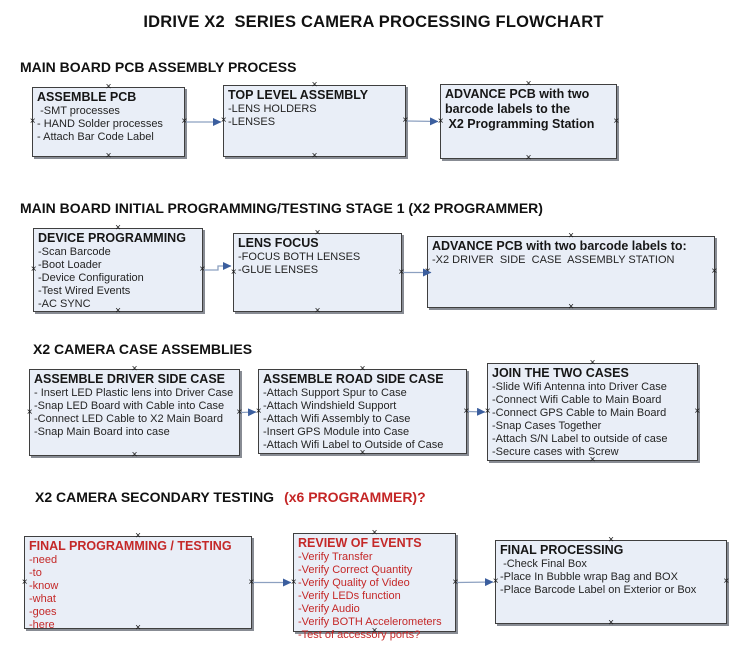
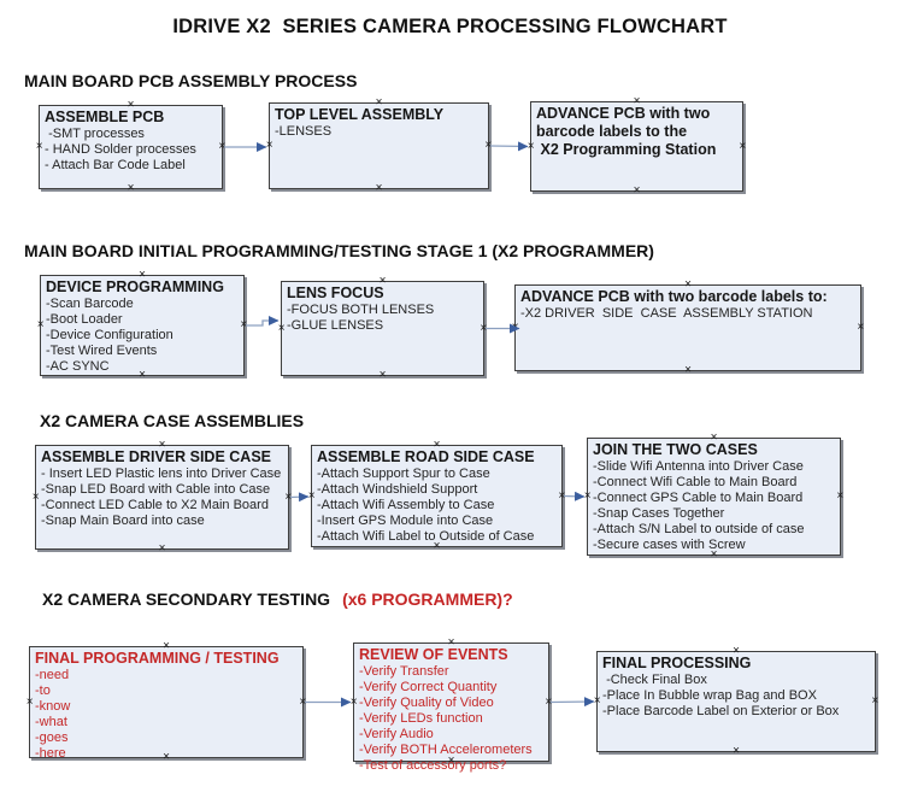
  IDRIVE X2 SERIES CAMERA PROCESSING FLOWCHART
  MAIN BOARD PCB ASSEMBLY PROCESS
  MAIN BOARD INITIAL PROGRAMMING/TESTING STAGE 1 (X2 PROGRAMMER)
  X2 CAMERA CASE ASSEMBLIES
  X2 CAMERA SECONDARY TESTING (x6 PROGRAMMER)?
  ASSEMBLE PCB
  -SMT processes
  - HAND Solder processes
  - Attach Bar Code Label
  ×
  ×
  ×
  ×
  TOP LEVEL ASSEMBLY
- -LENS HOLDERS
  -LENSES
  ×
  ×
  ×
  ×
  ADVANCE PCB with two
  barcode labels to the
  X2 Programming Station
  ×
  ×
  ×
  ×
  DEVICE PROGRAMMING
  -Scan Barcode
  -Boot Loader
  -Device Configuration
  -Test Wired Events
  -AC SYNC
  ×
  ×
  ×
  ×
  LENS FOCUS
  -FOCUS BOTH LENSES
  -GLUE LENSES
  ×
  ×
  ×
  ×
  ADVANCE PCB with two barcode labels to:
  -X2 DRIVER SIDE CASE ASSEMBLY STATION
  ×
  ×
  ×
  ×
  ASSEMBLE DRIVER SIDE CASE
  - Insert LED Plastic lens into Driver Case
  -Snap LED Board with Cable into Case
  -Connect LED Cable to X2 Main Board
  -Snap Main Board into case
  ×
  ×
  ×
  ×
  ASSEMBLE ROAD SIDE CASE
  -Attach Support Spur to Case
  -Attach Windshield Support
  -Attach Wifi Assembly to Case
  -Insert GPS Module into Case
  -Attach Wifi Label to Outside of Case
  ×
  ×
  ×
  ×
  JOIN THE TWO CASES
  -Slide Wifi Antenna into Driver Case
  -Connect Wifi Cable to Main Board
  -Connect GPS Cable to Main Board
  -Snap Cases Together
  -Attach S/N Label to outside of case
  -Secure cases with Screw
  ×
  ×
  ×
  ×
  FINAL PROGRAMMING / TESTING
  -need
  -to
  -know
  -what
  -goes
  -here
  ×
  ×
  ×
  ×
  REVIEW OF EVENTS
  -Verify Transfer
  -Verify Correct Quantity
  -Verify Quality of Video
  -Verify LEDs function
  -Verify Audio
  -Verify BOTH Accelerometers
  -Test of accessory ports?
  ×
  ×
  ×
  ×
  FINAL PROCESSING
  -Check Final Box
  -Place In Bubble wrap Bag and BOX
  -Place Barcode Label on Exterior or Box
  ×
  ×
  ×
  ×
